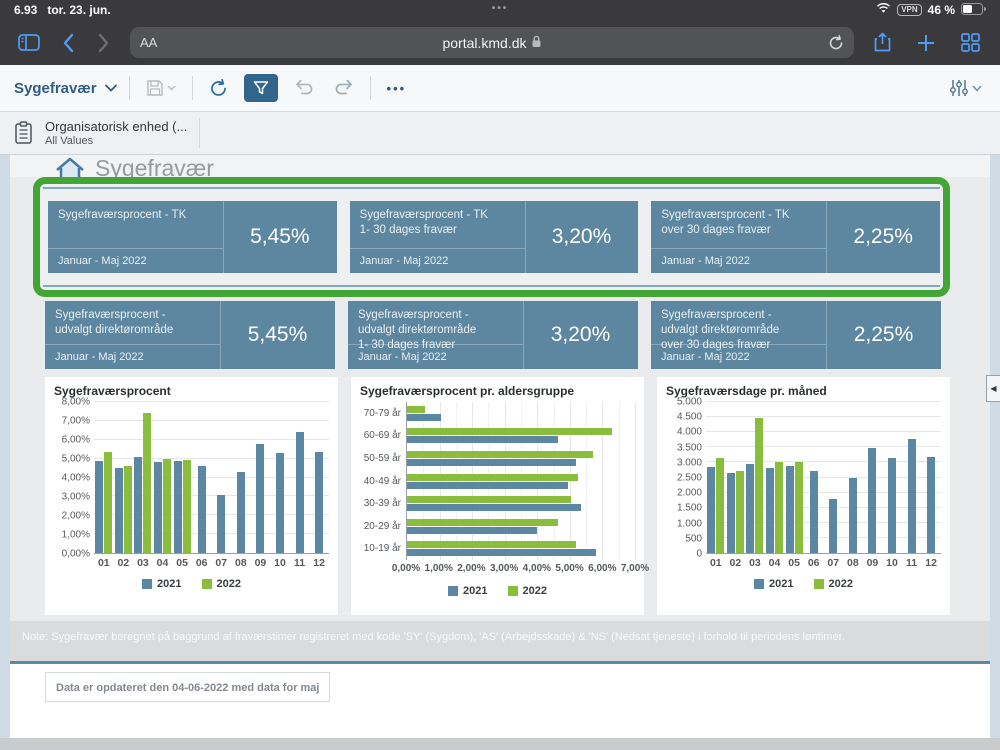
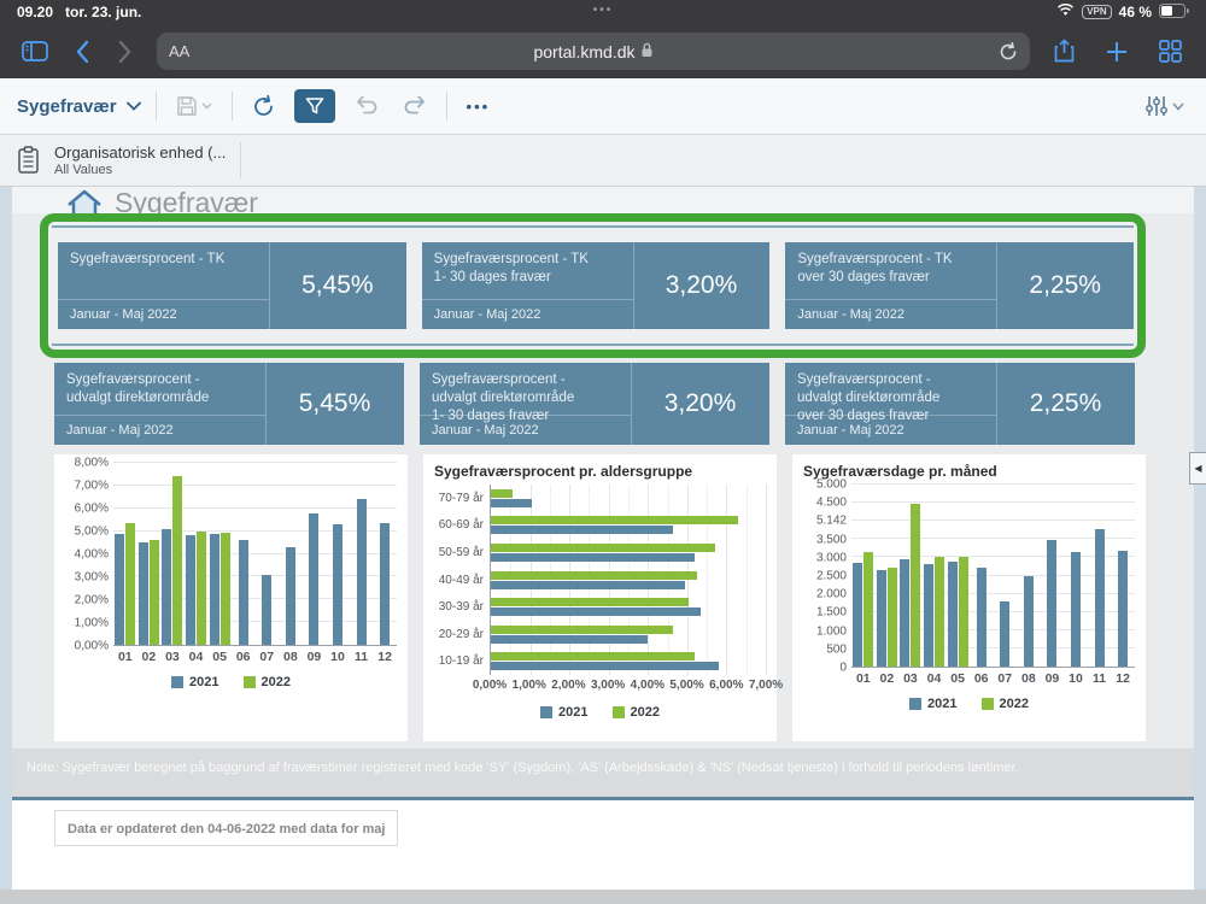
- 6.93
+ 09.20
  tor. 23. jun.
  •••
  VPN
  46 %
  AA
  portal.kmd.dk
  Sygefravær
  •••
  Organisatorisk enhed (...
  All Values
  Sygefravær
  Sygefraværsprocent - TK
  Januar - Maj 2022
  5,45%
  Sygefraværsprocent - TK
  1- 30 dages fravær
  Januar - Maj 2022
  3,20%
  Sygefraværsprocent - TK
  over 30 dages fravær
  Januar - Maj 2022
  2,25%
  Sygefraværsprocent -
  udvalgt direktørområde
  Januar - Maj 2022
  5,45%
  Sygefraværsprocent -
  udvalgt direktørområde
  1- 30 dages fravær
  Januar - Maj 2022
  3,20%
  Sygefraværsprocent -
  udvalgt direktørområde
  over 30 dages fravær
  Januar - Maj 2022
  2,25%
- Sygefraværsprocent
  0,00%
  1,00%
  2,00%
  3,00%
  4,00%
  5,00%
  6,00%
  7,00%
  8,00%
  01
  02
  03
  04
  05
  06
  07
  08
  09
  10
  11
  12
  2021
  2022
  Sygefraværsprocent pr. aldersgruppe
  70-79 år
  60-69 år
  50-59 år
  40-49 år
  30-39 år
  20-29 år
  10-19 år
  0,00%
  1,00%
  2,00%
  3,00%
  4,00%
  5,00%
  6,00%
  7,00%
  2021
  2022
  Sygefraværsdage pr. måned
  0
  500
  1.000
  1.500
  2.000
  2.500
  3.000
  3.500
- 4.000
+ 5.142
  4.500
  5.000
  01
  02
  03
  04
  05
  06
  07
  08
  09
  10
  11
  12
  2021
  2022
  Note: Sygefravær beregnet på baggrund af fraværstimer registreret med kode 'SY' (Sygdom), 'AS' (Arbejdsskade) & 'NS' (Nedsat tjeneste) i forhold til periodens løntimer.
  Data er opdateret den 04-06-2022 med data for maj
  ◀
